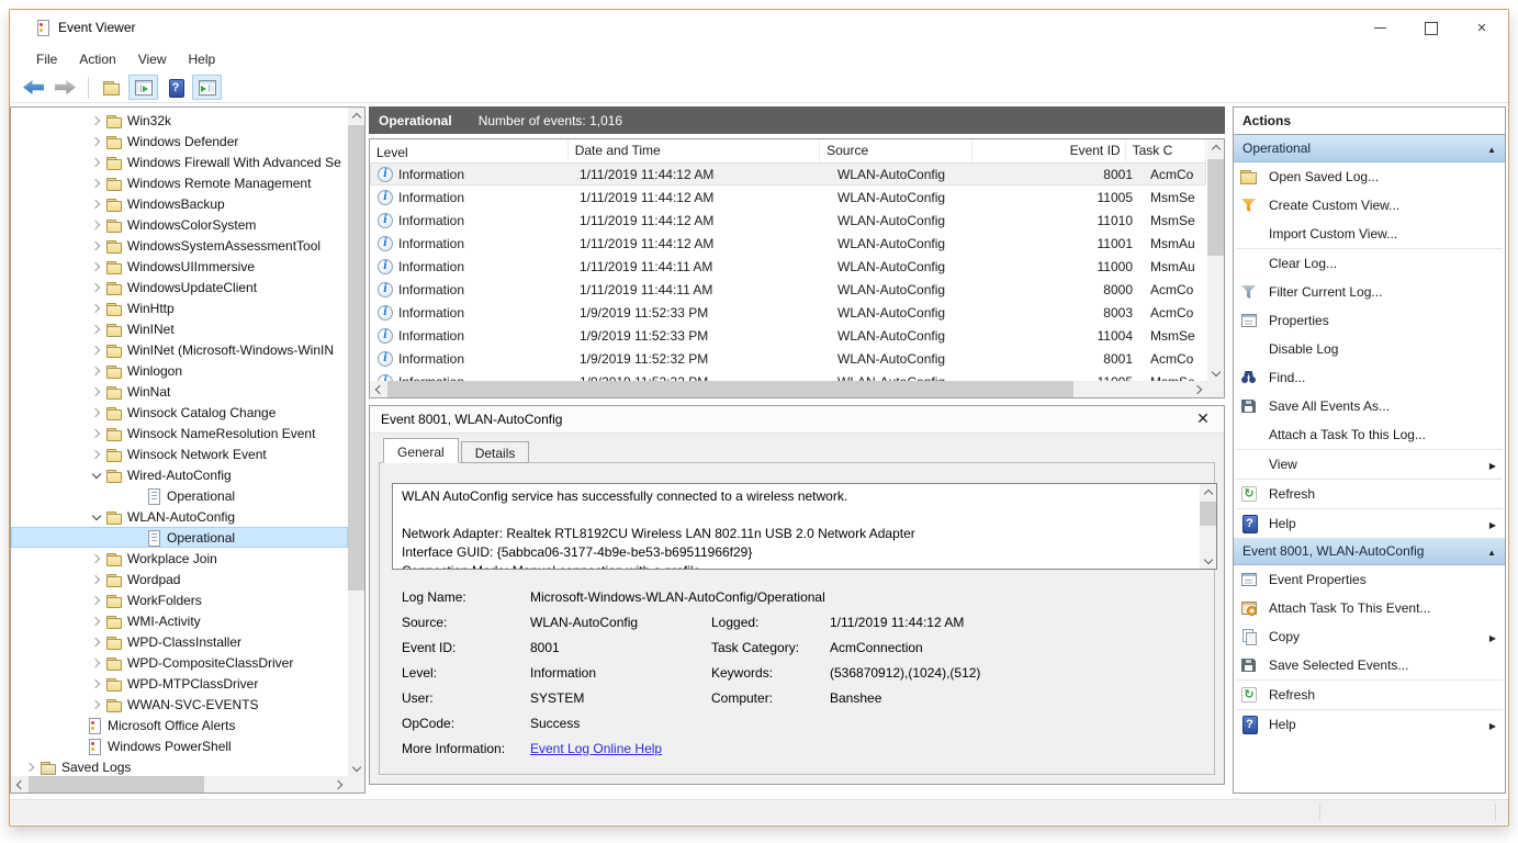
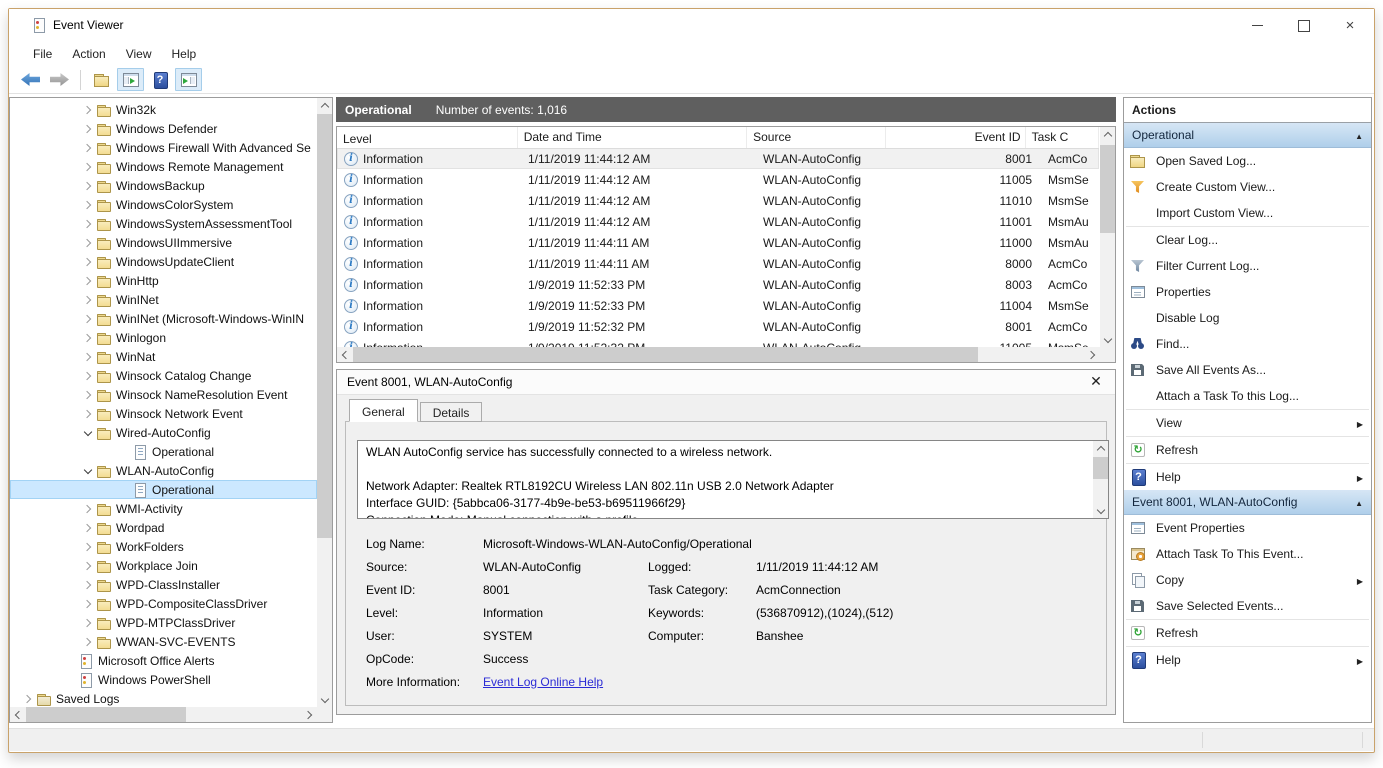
  Event Viewer
  ×
  File
  Action
  View
  Help
  Win32k
  Windows Defender
  Windows Firewall With Advanced Se
  Windows Remote Management
  WindowsBackup
  WindowsColorSystem
  WindowsSystemAssessmentTool
  WindowsUIImmersive
  WindowsUpdateClient
  WinHttp
  WinINet
  WinINet (Microsoft-Windows-WinIN
  Winlogon
  WinNat
  Winsock Catalog Change
  Winsock NameResolution Event
  Winsock Network Event
  Wired-AutoConfig
  Operational
  WLAN-AutoConfig
  Operational
- Workplace Join
+ WMI-Activity
  Wordpad
  WorkFolders
- WMI-Activity
+ Workplace Join
  WPD-ClassInstaller
  WPD-CompositeClassDriver
  WPD-MTPClassDriver
  WWAN-SVC-EVENTS
  Microsoft Office Alerts
  Windows PowerShell
  Saved Logs
  Operational
  Number of events: 1,016
  Level
  Date and Time
  Source
  Event ID
  Task C
  Information
  1/11/2019 11:44:12 AM
  WLAN-AutoConfig
  8001
  AcmCo
  Information
  1/11/2019 11:44:12 AM
  WLAN-AutoConfig
  11005
  MsmSe
  Information
  1/11/2019 11:44:12 AM
  WLAN-AutoConfig
  11010
  MsmSe
  Information
  1/11/2019 11:44:12 AM
  WLAN-AutoConfig
  11001
  MsmAu
  Information
  1/11/2019 11:44:11 AM
  WLAN-AutoConfig
  11000
  MsmAu
  Information
  1/11/2019 11:44:11 AM
  WLAN-AutoConfig
  8000
  AcmCo
  Information
  1/9/2019 11:52:33 PM
  WLAN-AutoConfig
  8003
  AcmCo
  Information
  1/9/2019 11:52:33 PM
  WLAN-AutoConfig
  11004
  MsmSe
  Information
  1/9/2019 11:52:32 PM
  WLAN-AutoConfig
  8001
  AcmCo
  Event 8001, WLAN-AutoConfig
  ✕
  General
  Details
  WLAN AutoConfig service has successfully connected to a wireless network.
  Network Adapter: Realtek RTL8192CU Wireless LAN 802.11n USB 2.0 Network Adapter
  Interface GUID: {5abbca06-3177-4b9e-be53-b69511966f29}
  Log Name:
  Microsoft-Windows-WLAN-AutoConfig/Operational
  Source:
  WLAN-AutoConfig
  Logged:
  1/11/2019 11:44:12 AM
  Event ID:
  8001
  Task Category:
  AcmConnection
  Level:
  Information
  Keywords:
  (536870912),(1024),(512)
  User:
  SYSTEM
  Computer:
  Banshee
  OpCode:
  Success
  More Information:
  Event Log Online Help
  Actions
  Operational
  Open Saved Log...
  Create Custom View...
  Import Custom View...
  Clear Log...
  Filter Current Log...
  Properties
  Disable Log
  Find...
  Save All Events As...
  Attach a Task To this Log...
  View
  Refresh
  Help
  Event 8001, WLAN-AutoConfig
  Event Properties
  Attach Task To This Event...
  Copy
  Save Selected Events...
  Refresh
  Help
